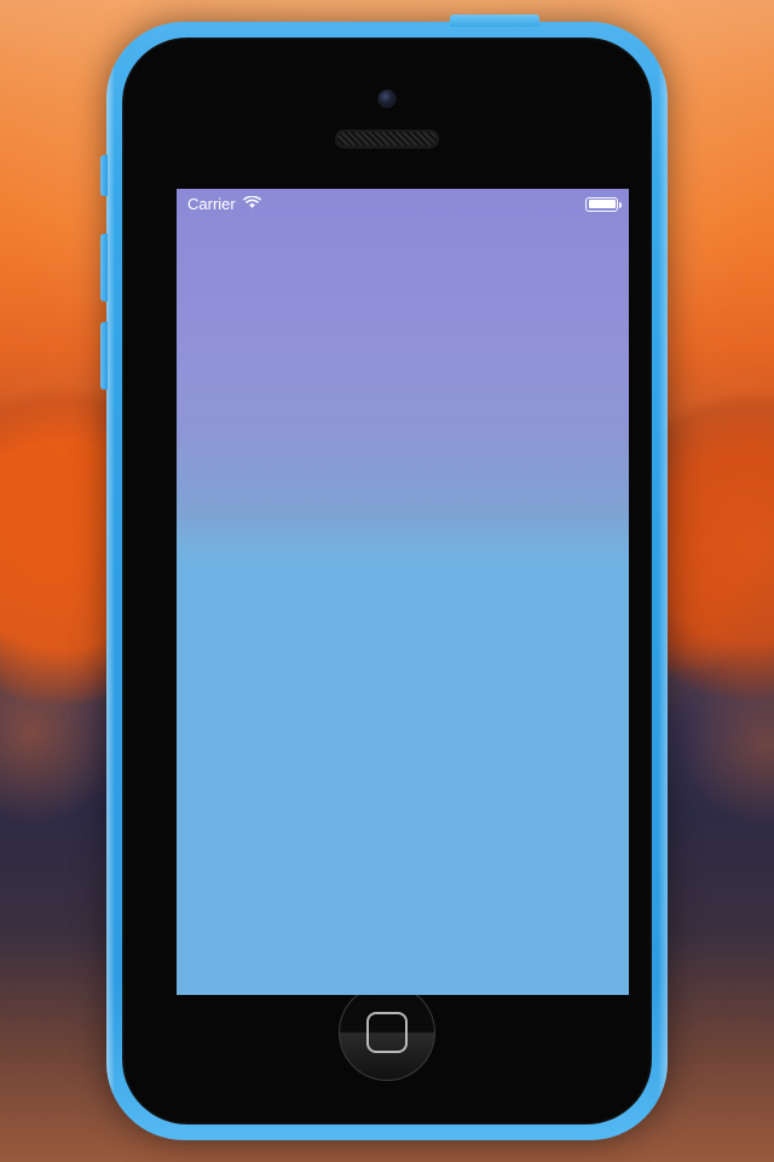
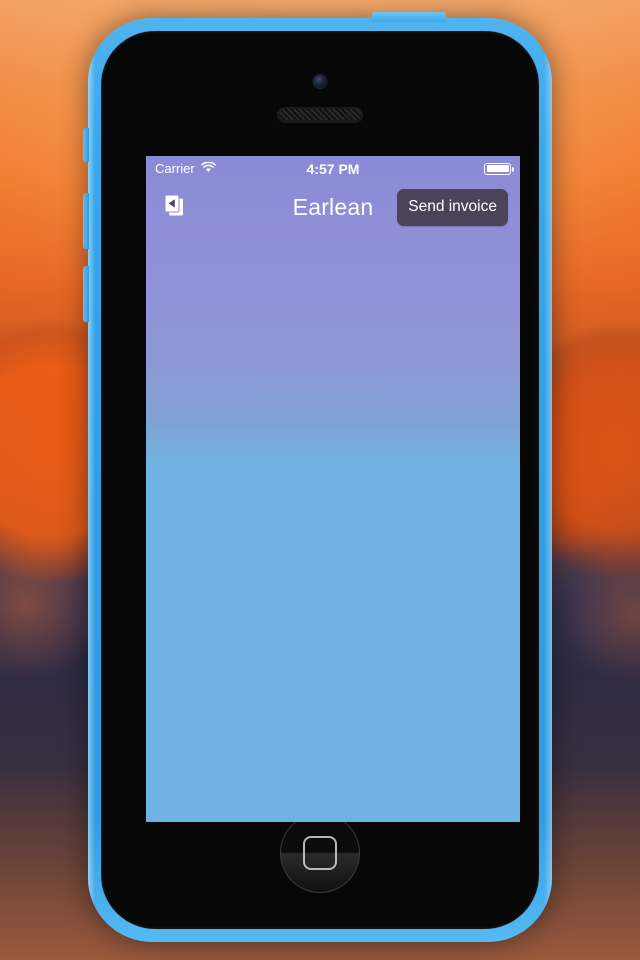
  Carrier
+ 4:57 PM
+ Earlean
+ Send invoice
